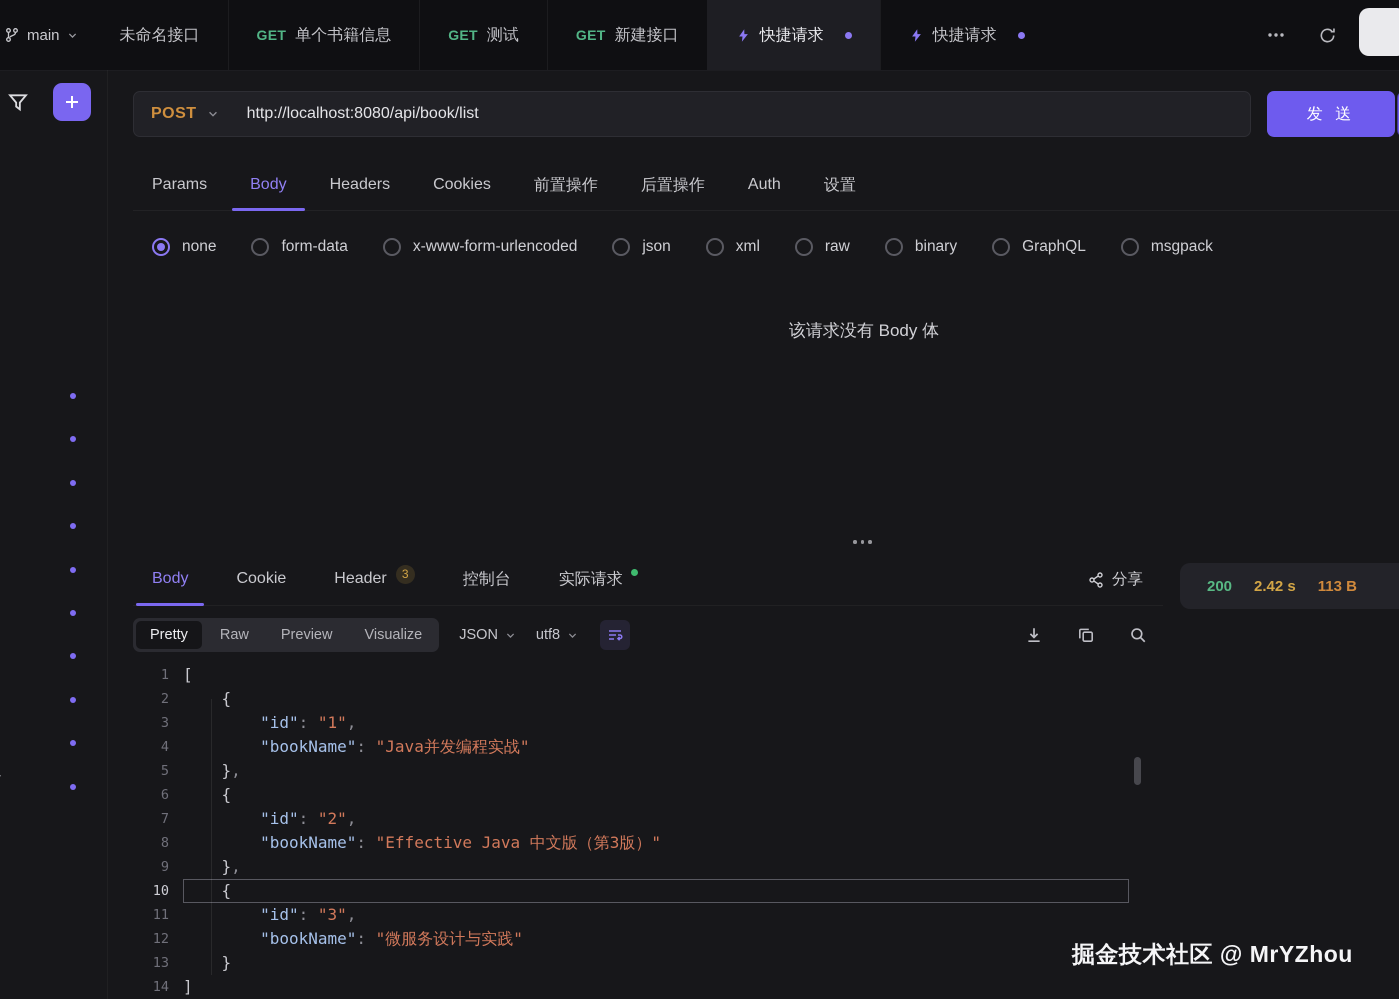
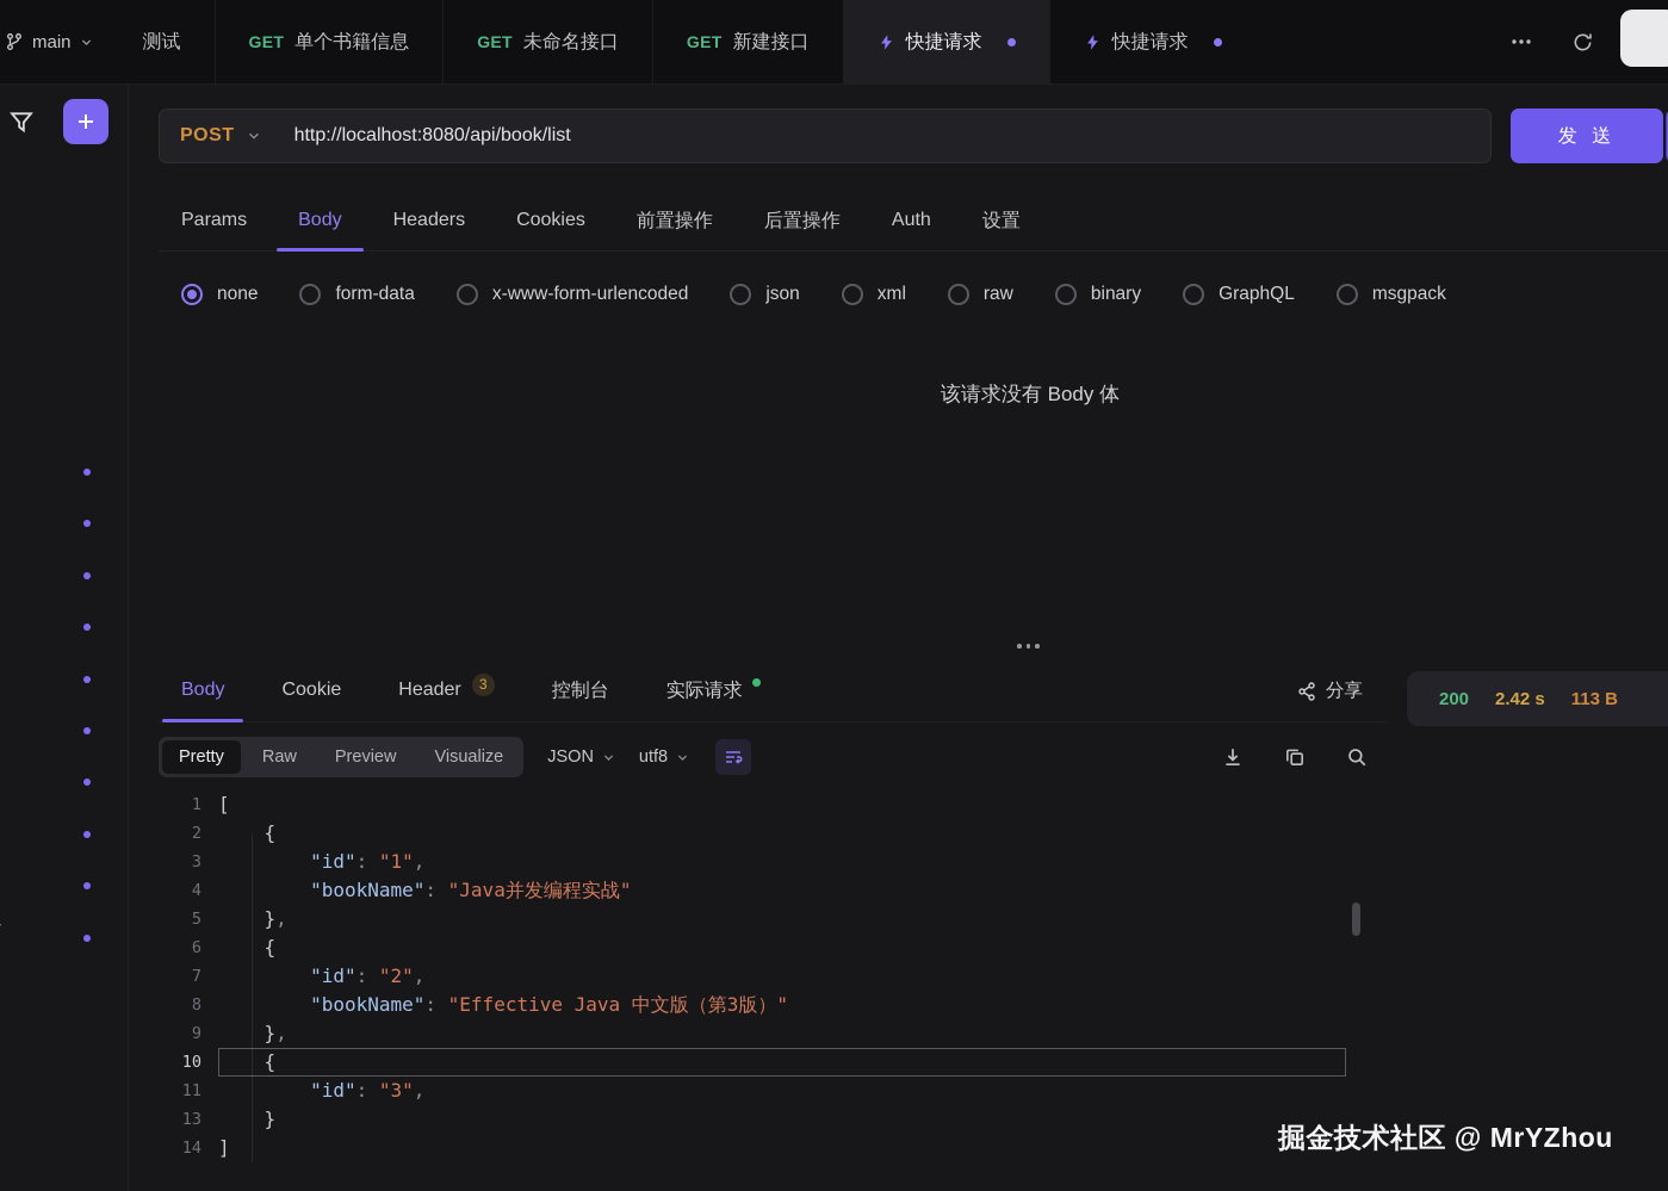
  main
- 未命名接口
+ 测试
  GET
  单个书籍信息
  GET
- 测试
+ 未命名接口
  GET
  新建接口
  快捷请求
  快捷请求
  POST
  http://localhost:8080/api/book/list
  发 送
  Params
  Body
  Headers
  Cookies
  前置操作
  后置操作
  Auth
  设置
  none
  form-data
  x-www-form-urlencoded
  json
  xml
  raw
  binary
  GraphQL
  msgpack
  该请求没有 Body 体
  Body
  Cookie
  Header
  3
  控制台
  实际请求
  分享
  Pretty
  Raw
  Preview
  Visualize
  JSON
  utf8
  1
  [
  2
  {
  3
  "id": "1",
  4
  "bookName": "Java并发编程实战"
  5
  },
  6
  {
  7
  "id": "2",
  8
  "bookName": "Effective Java 中文版（第3版）"
  9
  },
  10
  {
  11
  "id": "3",
- 12
- "bookName": "微服务设计与实践"
  13
  }
  14
  ]
  200
  2.42 s
  113 B
  掘金技术社区 @ MrYZhou
